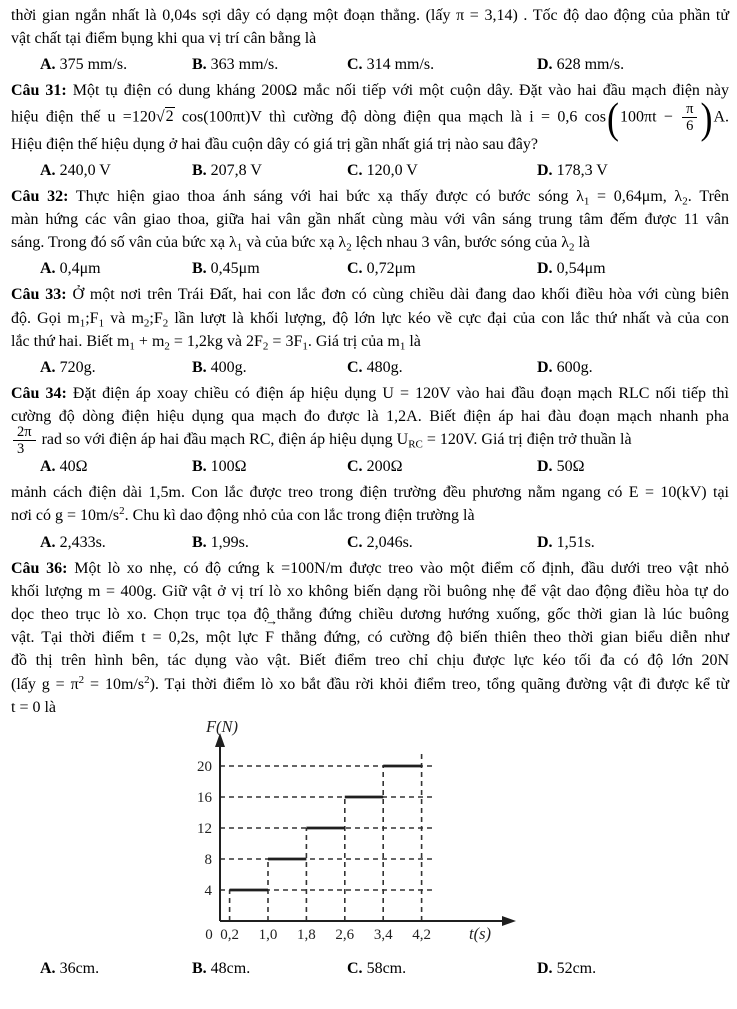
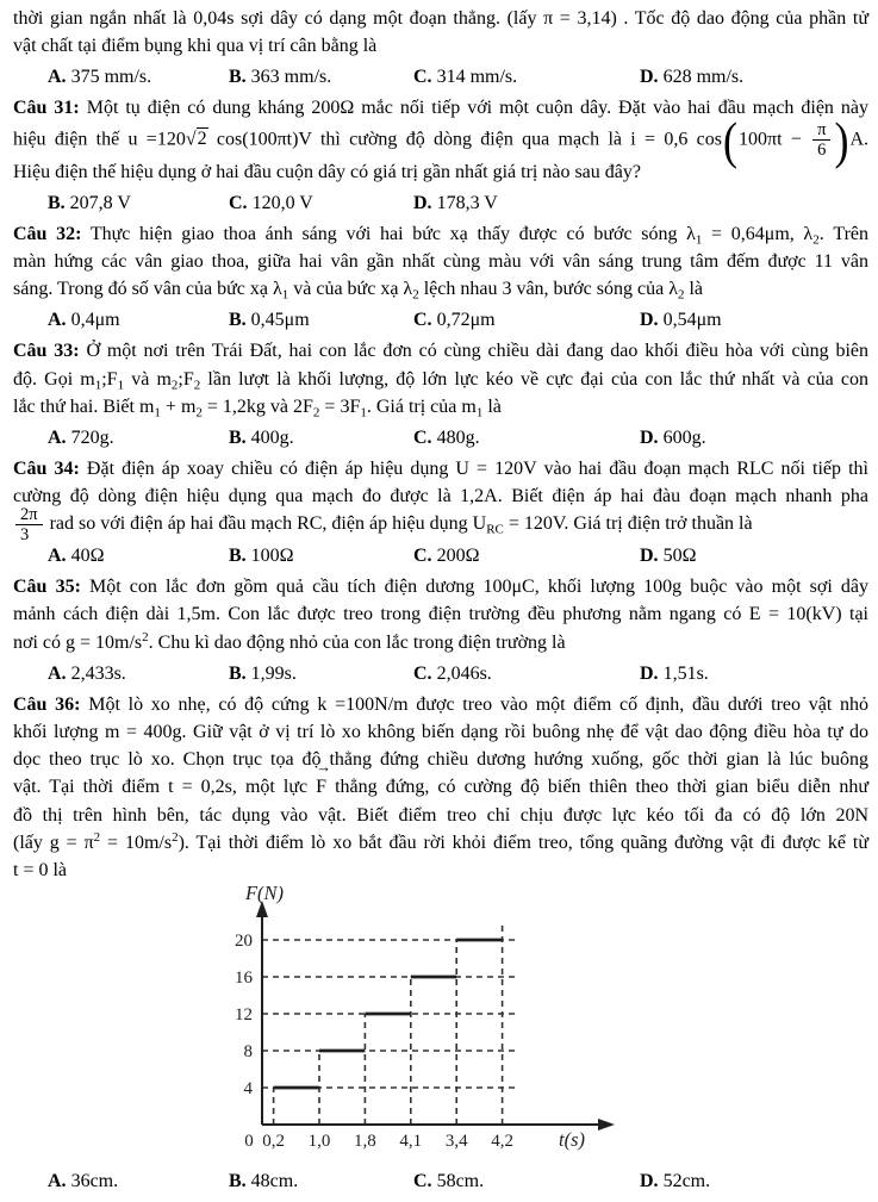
  thời gian ngắn nhất là 0,04s sợi dây có dạng một đoạn thẳng. (lấy π = 3,14) . Tốc độ dao động của phần tử
  vật chất tại điểm bụng khi qua vị trí cân bằng là
  A. 375 mm/s.
  B. 363 mm/s.
  C. 314 mm/s.
  D. 628 mm/s.
  Câu 31: Một tụ điện có dung kháng 200Ω mắc nối tiếp với một cuộn dây. Đặt vào hai đầu mạch điện này
  hiệu điện thế u =120√2 cos(100πt)V thì cường độ dòng điện qua mạch là i = 0,6 cos(100πt −
  π
  6
  )A.
  Hiệu điện thế hiệu dụng ở hai đầu cuộn dây có giá trị gần nhất giá trị nào sau đây?
- A. 240,0 V
  B. 207,8 V
  C. 120,0 V
  D. 178,3 V
  Câu 32: Thực hiện giao thoa ánh sáng với hai bức xạ thấy được có bước sóng λ1 = 0,64μm, λ2. Trên
  màn hứng các vân giao thoa, giữa hai vân gần nhất cùng màu với vân sáng trung tâm đếm được 11 vân
  sáng. Trong đó số vân của bức xạ λ1 và của bức xạ λ2 lệch nhau 3 vân, bước sóng của λ2 là
  A. 0,4μm
  B. 0,45μm
  C. 0,72μm
  D. 0,54μm
  Câu 33: Ở một nơi trên Trái Đất, hai con lắc đơn có cùng chiều dài đang dao khối điều hòa với cùng biên
  độ. Gọi m1;F1 và m2;F2 lần lượt là khối lượng, độ lớn lực kéo về cực đại của con lắc thứ nhất và của con
  lắc thứ hai. Biết m1 + m2 = 1,2kg và 2F2 = 3F1. Giá trị của m1 là
  A. 720g.
  B. 400g.
  C. 480g.
  D. 600g.
  Câu 34: Đặt điện áp xoay chiều có điện áp hiệu dụng U = 120V vào hai đầu đoạn mạch RLC nối tiếp thì
  cường độ dòng điện hiệu dụng qua mạch đo được là 1,2A. Biết điện áp hai đàu đoạn mạch nhanh pha
  2π
  3
  rad so với điện áp hai đầu mạch RC, điện áp hiệu dụng URC = 120V. Giá trị điện trở thuần là
  A. 40Ω
  B. 100Ω
  C. 200Ω
  D. 50Ω
+ Câu 35: Một con lắc đơn gồm quả cầu tích điện dương 100μC, khối lượng 100g buộc vào một sợi dây
  mảnh cách điện dài 1,5m. Con lắc được treo trong điện trường đều phương nằm ngang có E = 10(kV) tại
  nơi có g = 10m/s2. Chu kì dao động nhỏ của con lắc trong điện trường là
  A. 2,433s.
  B. 1,99s.
  C. 2,046s.
  D. 1,51s.
  Câu 36: Một lò xo nhẹ, có độ cứng k =100N/m được treo vào một điểm cố định, đầu dưới treo vật nhỏ
  khối lượng m = 400g. Giữ vật ở vị trí lò xo không biến dạng rồi buông nhẹ để vật dao động điều hòa tự do
  dọc theo trục lò xo. Chọn trục tọa độ thẳng đứng chiều dương hướng xuống, gốc thời gian là lúc buông
  vật. Tại thời điểm t = 0,2s, một lực F thẳng đứng, có cường độ biến thiên theo thời gian biểu diễn như
  đồ thị trên hình bên, tác dụng vào vật. Biết điểm treo chỉ chịu được lực kéo tối đa có độ lớn 20N
  (lấy g = π2 = 10m/s2). Tại thời điểm lò xo bắt đầu rời khỏi điểm treo, tổng quãng đường vật đi được kể từ
  t = 0 là
  4
  8
  12
  16
  20
  0
  0,2
  1,0
  1,8
- 2,6
+ 4,1
  3,4
  4,2
  F(N)
  t(s)
  A. 36cm.
  B. 48cm.
  C. 58cm.
  D. 52cm.
